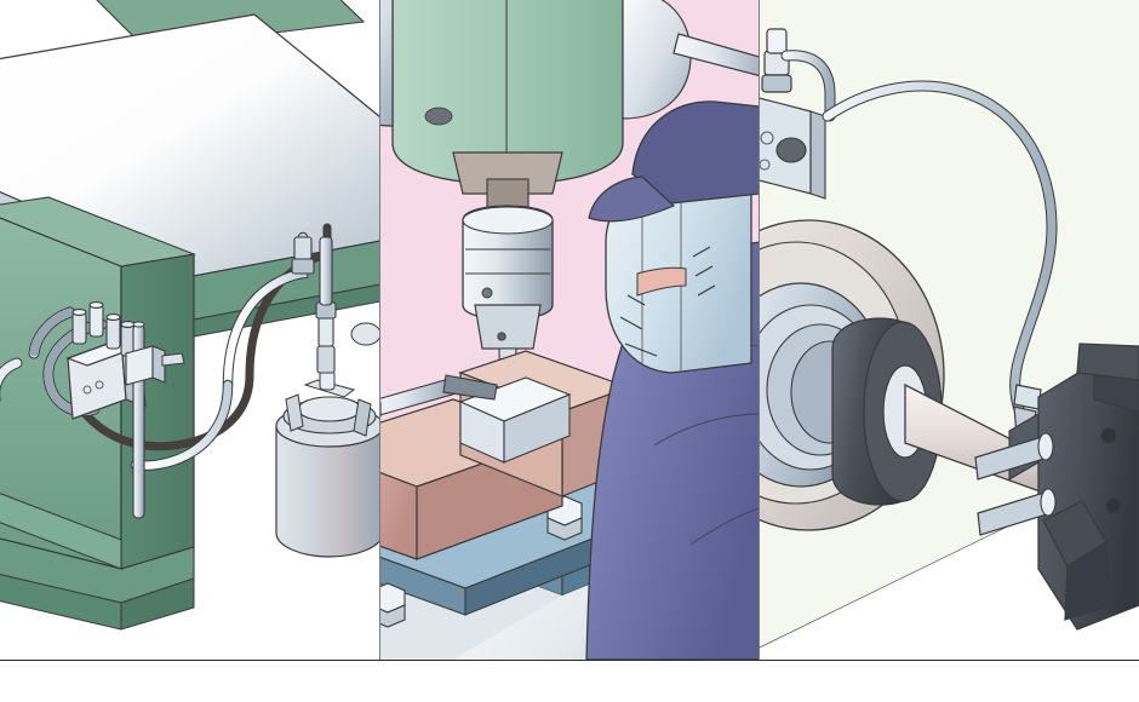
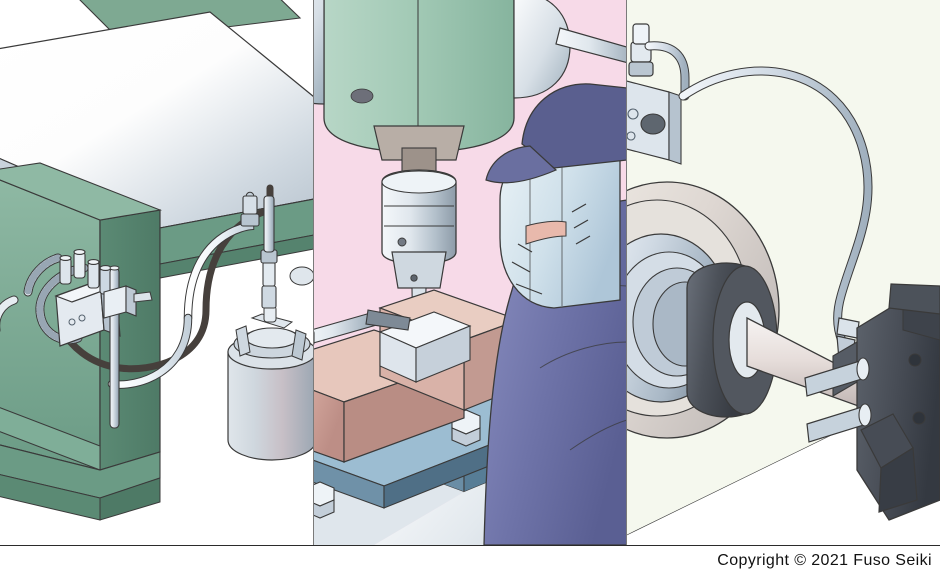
+ Copyright © 2021 Fuso Seiki
